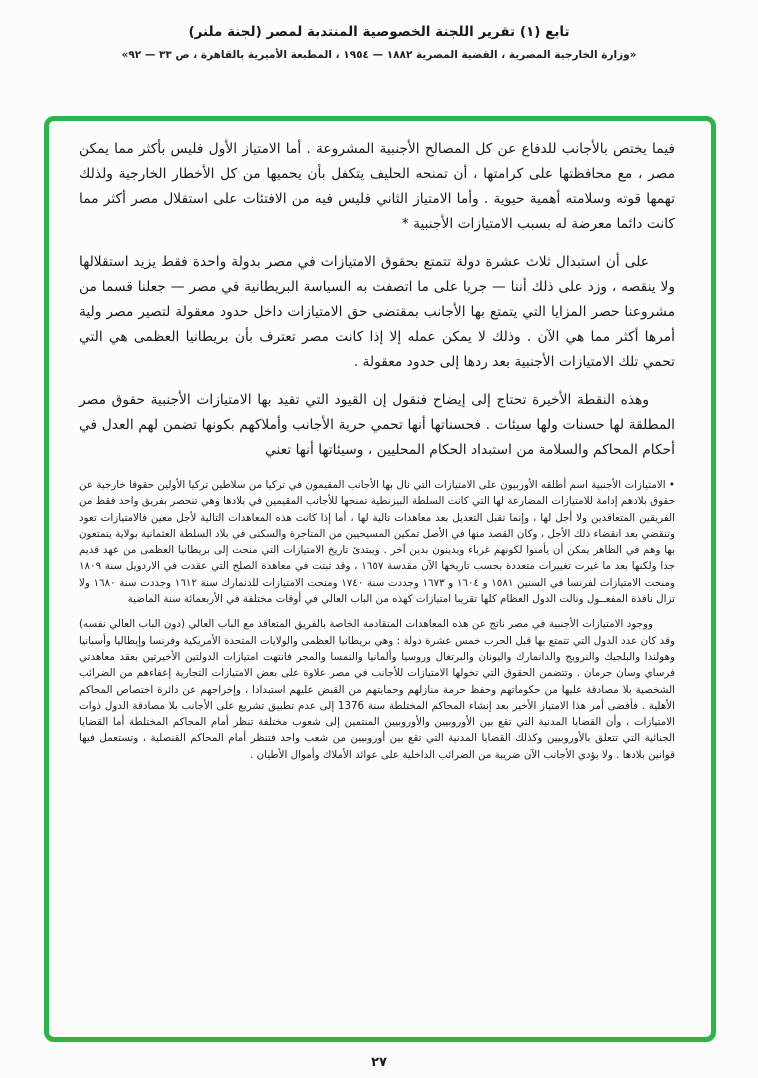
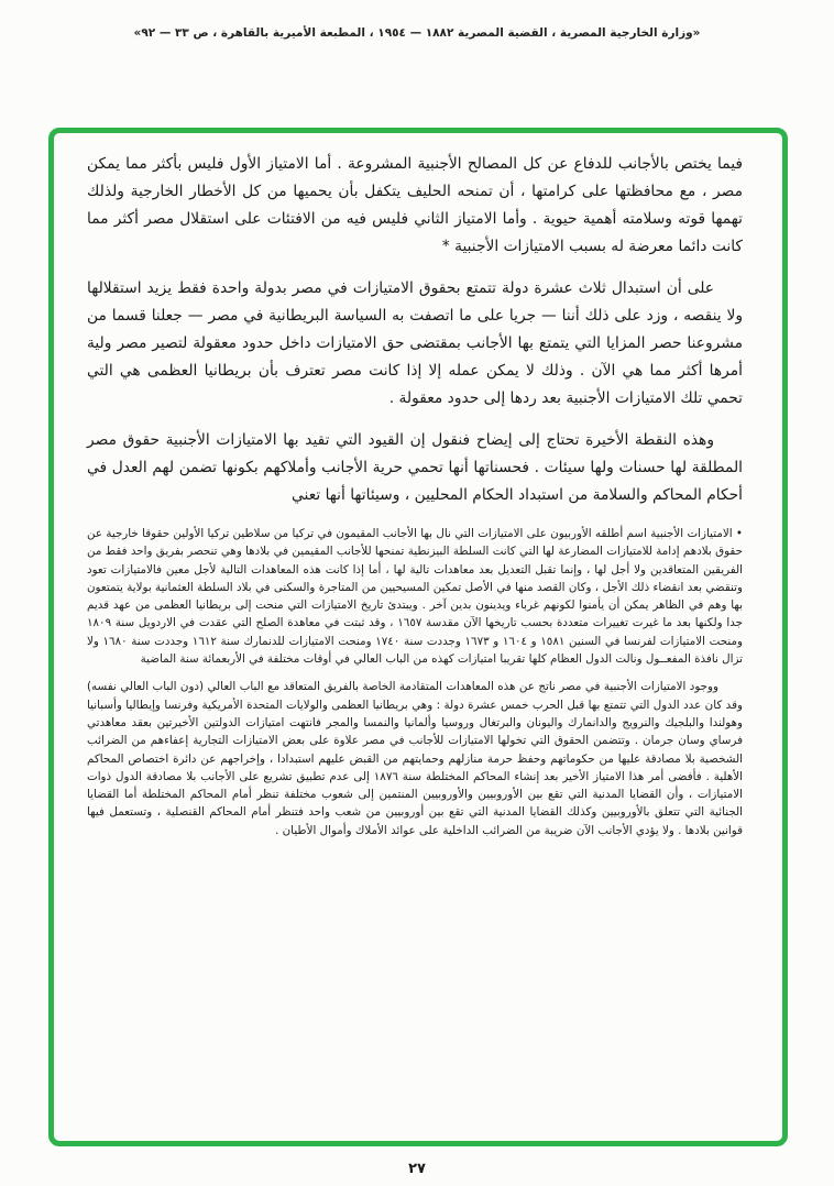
- تابع (١) تقرير اللجنة الخصوصية المنتدبة لمصر (لجنة ملنر)
  «وزارة الخارجية المصرية ، القضية المصرية ١٨٨٢ — ١٩٥٤ ، المطبعة الأميرية بالقاهرة ، ص ٣٣ — ٩٢»
  فيما يختص بالأجانب للدفاع عن كل المصالح الأجنبية المشروعة . أما الامتياز الأول فليس بأكثر مما يمكن مصر ، مع محافظتها على كرامتها ، أن تمنحه الحليف يتكفل بأن يحميها من كل الأخطار الخارجية ولذلك تهمها قوته وسلامته أهمية حيوية . وأما الامتياز الثاني فليس فيه من الافتئات على استقلال مصر أكثر مما كانت دائما معرضة له بسبب الامتيازات الأجنبية *
  على أن استبدال ثلاث عشرة دولة تتمتع بحقوق الامتيازات في مصر بدولة واحدة فقط يزيد استقلالها ولا ينقصه ، وزد على ذلك أننا — جريا على ما اتصفت به السياسة البريطانية في مصر — جعلنا قسما من مشروعنا حصر المزايا التي يتمتع بها الأجانب بمقتضى حق الامتيازات داخل حدود معقولة لتصير مصر ولية أمرها أكثر مما هي الآن . وذلك لا يمكن عمله إلا إذا كانت مصر تعترف بأن بريطانيا العظمى هي التي تحمي تلك الامتيازات الأجنبية بعد ردها إلى حدود معقولة .
  وهذه النقطة الأخيرة تحتاج إلى إيضاح فنقول إن القيود التي تقيد بها الامتيازات الأجنبية حقوق مصر المطلقة لها حسنات ولها سيئات . فحسناتها أنها تحمي حرية الأجانب وأملاكهم بكونها تضمن لهم العدل في أحكام المحاكم والسلامة من استبداد الحكام المحليين ، وسيئاتها أنها تعني
  • الامتيازات الأجنبية اسم أطلقه الأوربيون على الامتيازات التي نال بها الأجانب المقيمون في تركيا من سلاطين تركيا الأولين حقوقا خارجية عن حقوق بلادهم إدامة للامتيازات المضارعة لها التي كانت السلطة البيزنطية تمنحها للأجانب المقيمين في بلادها وهي تنحصر بفريق واحد فقط من الفريقين المتعاقدين ولا أجل لها ، وإنما تقبل التعديل بعد معاهدات تالية لها ، أما إذا كانت هذه المعاهدات التالية لأجل معين فالامتيازات تعود وتنقضي بعد انقضاء ذلك الأجل ، وكان القصد منها في الأصل تمكين المسيحيين من المتاجرة والسكنى في بلاد السلطة العثمانية بولاية يتمتعون بها وهم في الظاهر يمكن أن يأمنوا لكونهم غرباء ويدينون بدين آخر . ويبتدئ تاريخ الامتيازات التي منحت إلى بريطانيا العظمى من عهد قديم جدا ولكنها بعد ما غيرت تغييرات متعددة بحسب تاريخها الآن مقدسة ١٦٥٧ ، وقد ثبتت في معاهدة الصلح التي عقدت في الاردويل سنة ١٨٠٩ ومنحت الامتيازات لفرنسا في السنين ١٥٨١ و ١٦٠٤ و ١٦٧٣ وجددت سنة ١٧٤٠ ومنحت الامتيازات للدنمارك سنة ١٦١٢ وجددت سنة ١٦٨٠ ولا تزال نافذة المفعــول ونالت الدول العظام كلها تقريبا امتيازات كهذه من الباب العالي في أوقات مختلفة في الأربعمائة سنة الماضية
- ووجود الامتيازات الأجنبية في مصر ناتج عن هذه المعاهدات المتقادمة الخاصة بالفريق المتعاقد مع الباب العالي (دون الباب العالي نفسه) وقد كان عدد الدول التي تتمتع بها قبل الحرب خمس عشرة دولة : وهي بريطانيا العظمى والولايات المتحدة الأمريكية وفرنسا وإيطاليا وأسبانيا وهولندا والبلجيك والنرويج والدانمارك واليونان والبرتغال وروسيا وألمانيا والنمسا والمجر فانتهت امتيازات الدولتين الأخيرتين بعقد معاهدتي فرساي وسان جرمان . وتتضمن الحقوق التي تخولها الامتيازات للأجانب في مصر علاوة على بعض الامتيازات التجارية إعفاءهم من الضرائب الشخصية بلا مصادقة عليها من حكوماتهم وحفظ حرمة منازلهم وحمايتهم من القبض عليهم استبدادا ، وإخراجهم عن دائرة اختصاص المحاكم الأهلية . فأفضى أمر هذا الامتياز الأخير بعد إنشاء المحاكم المختلطة سنة 1376 إلى عدم تطبيق تشريع على الأجانب بلا مصادقة الدول ذوات الامتيازات ، وأن القضايا المدنية التي تقع بين الأوروبيين والأوروبيين المنتمين إلى شعوب مختلفة تنظر أمام المحاكم المختلطة أما القضايا الجنائية التي تتعلق بالأوروبيين وكذلك القضايا المدنية التي تقع بين أوروبيين من شعب واحد فتنظر أمام المحاكم القنصلية ، وتستعمل فيها قوانين بلادها . ولا يؤدي الأجانب الآن ضريبة من الضرائب الداخلية على عوائد الأملاك وأموال الأطيان .
+ ووجود الامتيازات الأجنبية في مصر ناتج عن هذه المعاهدات المتقادمة الخاصة بالفريق المتعاقد مع الباب العالي (دون الباب العالي نفسه) وقد كان عدد الدول التي تتمتع بها قبل الحرب خمس عشرة دولة : وهي بريطانيا العظمى والولايات المتحدة الأمريكية وفرنسا وإيطاليا وأسبانيا وهولندا والبلجيك والنرويج والدانمارك واليونان والبرتغال وروسيا وألمانيا والنمسا والمجر فانتهت امتيازات الدولتين الأخيرتين بعقد معاهدتي فرساي وسان جرمان . وتتضمن الحقوق التي تخولها الامتيازات للأجانب في مصر علاوة على بعض الامتيازات التجارية إعفاءهم من الضرائب الشخصية بلا مصادقة عليها من حكوماتهم وحفظ حرمة منازلهم وحمايتهم من القبض عليهم استبدادا ، وإخراجهم عن دائرة اختصاص المحاكم الأهلية . فأفضى أمر هذا الامتياز الأخير بعد إنشاء المحاكم المختلطة سنة ١٨٧٦ إلى عدم تطبيق تشريع على الأجانب بلا مصادقة الدول ذوات الامتيازات ، وأن القضايا المدنية التي تقع بين الأوروبيين والأوروبيين المنتمين إلى شعوب مختلفة تنظر أمام المحاكم المختلطة أما القضايا الجنائية التي تتعلق بالأوروبيين وكذلك القضايا المدنية التي تقع بين أوروبيين من شعب واحد فتنظر أمام المحاكم القنصلية ، وتستعمل فيها قوانين بلادها . ولا يؤدي الأجانب الآن ضريبة من الضرائب الداخلية على عوائد الأملاك وأموال الأطيان .
  ٢٧
